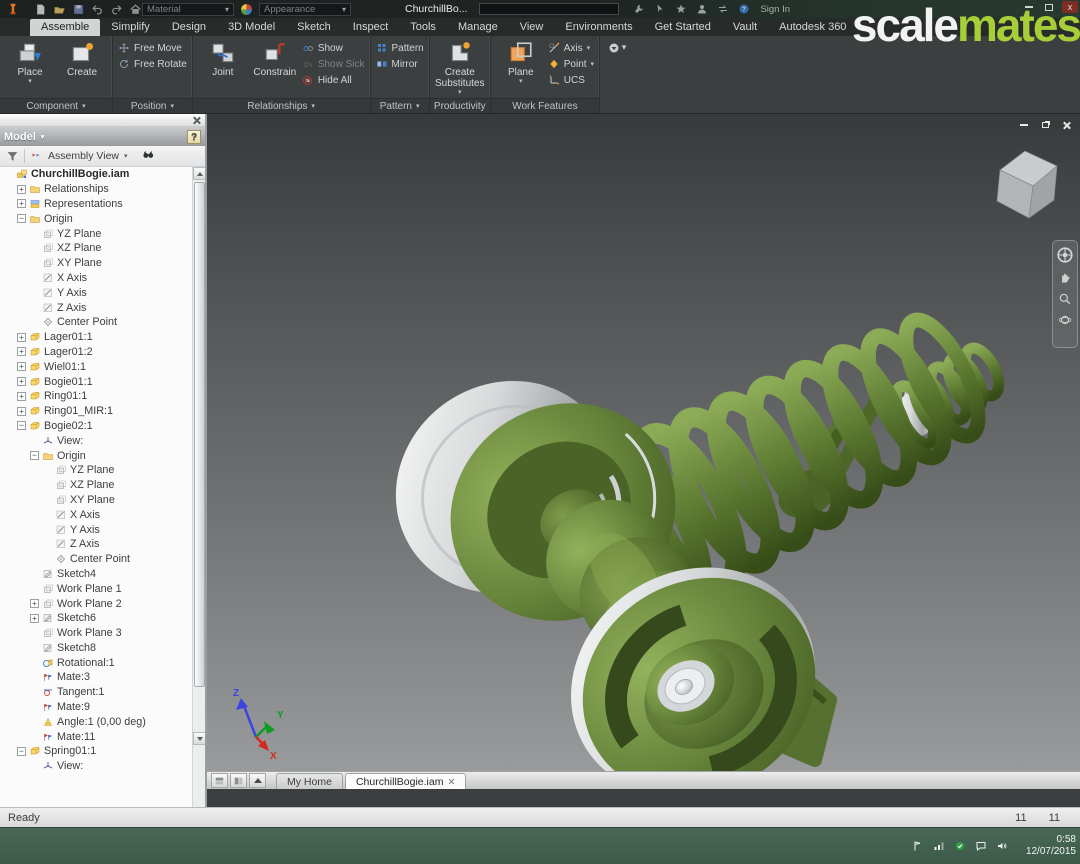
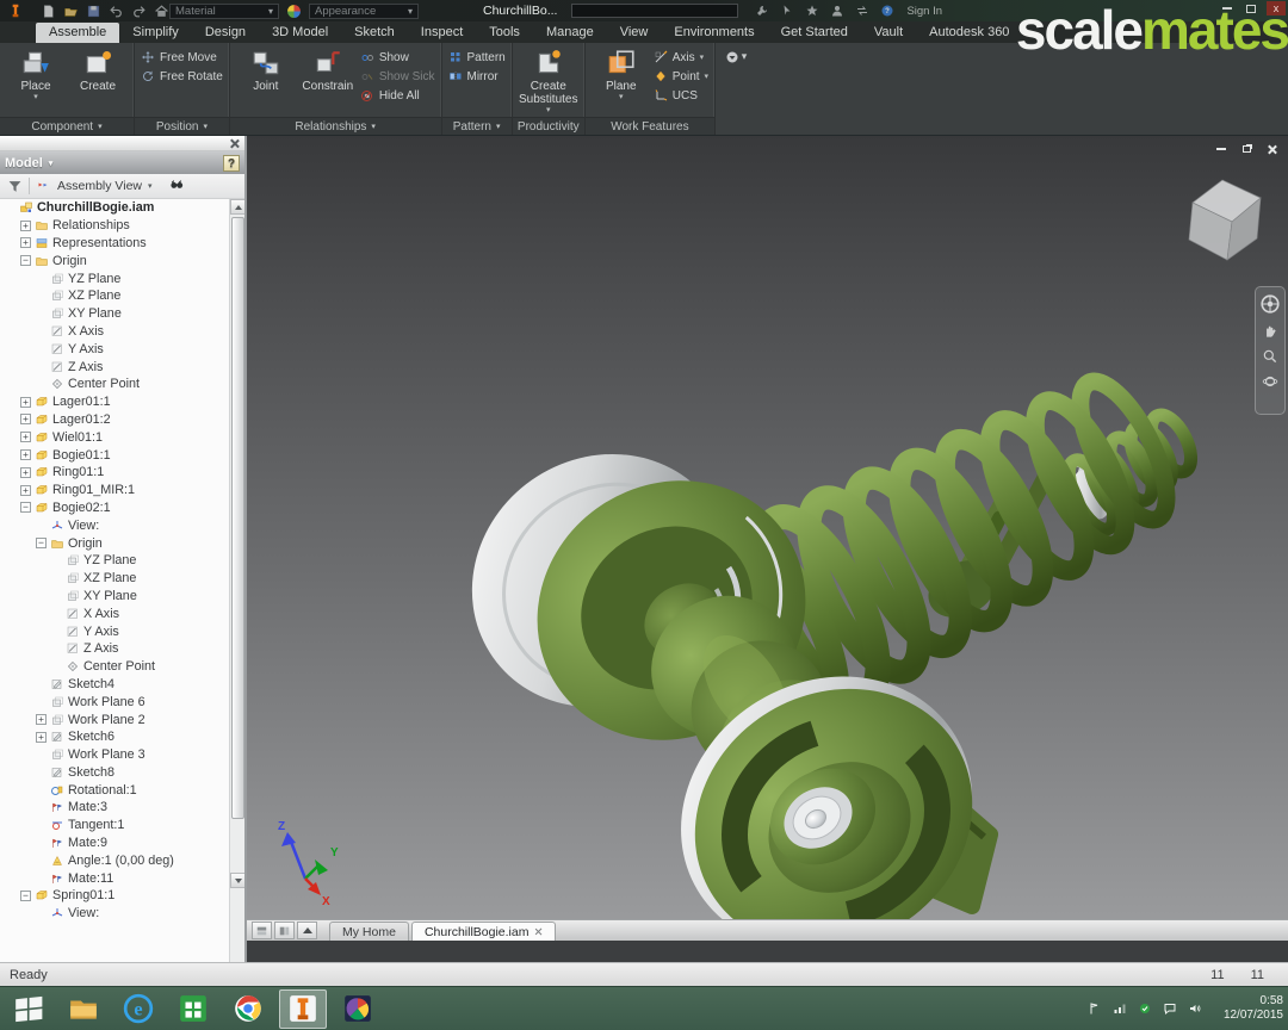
  Material
  ▾
  Appearance
  ▾
  ChurchillBo...
  Sign In
  x
  scalemates
  Assemble
  Simplify
  Design
  3D Model
  Sketch
  Inspect
  Tools
  Manage
  View
  Environments
  Get Started
  Vault
  Autodesk 360
  Place
  Create
  Component
  Free Move
  Free Rotate
  Position
  Joint
  Constrain
  Show
  Show Sick
  Hide All
  Relationships
  Pattern
  Mirror
  Pattern
  Create Substitutes
  Productivity
  Plane
  Axis
  Point
  UCS
  Work Features
  ▾
  Model
  ?
  Assembly View
  ChurchillBogie.iam
  +
  Relationships
  +
  Representations
  −
  Origin
  YZ Plane
  XZ Plane
  XY Plane
  X Axis
  Y Axis
  Z Axis
  Center Point
  +
  Lager01:1
  +
  Lager01:2
  +
  Wiel01:1
  +
  Bogie01:1
  +
  Ring01:1
  +
  Ring01_MIR:1
  −
  Bogie02:1
  View:
  −
  Origin
  YZ Plane
  XZ Plane
  XY Plane
  X Axis
  Y Axis
  Z Axis
  Center Point
  Sketch4
- Work Plane 1
+ Work Plane 6
  +
  Work Plane 2
  +
  Sketch6
  Work Plane 3
  Sketch8
  Rotational:1
  Mate:3
  Tangent:1
  Mate:9
  Angle:1 (0,00 deg)
  Mate:11
  −
  Spring01:1
  View:
  Z
  Y
  X
  My Home
  ChurchillBogie.iam
  Ready
  11
  11
+ e
  0:58
  12/07/2015
